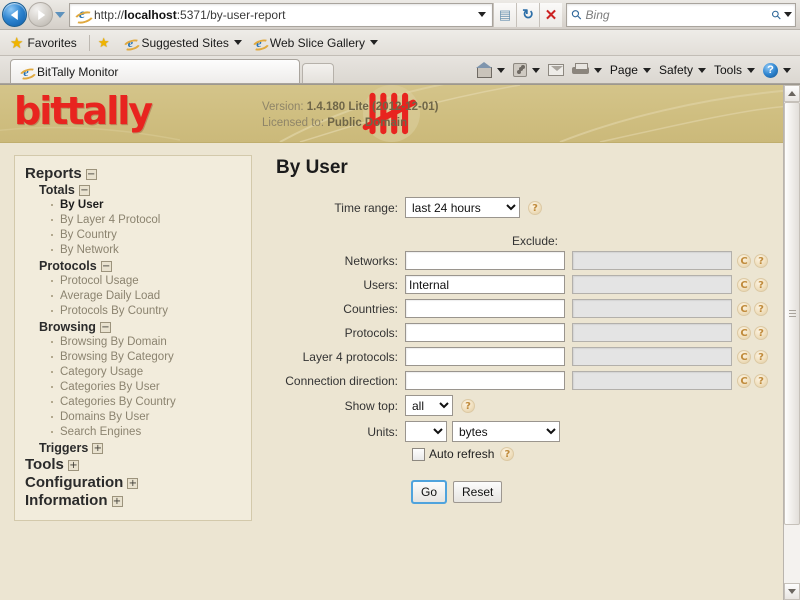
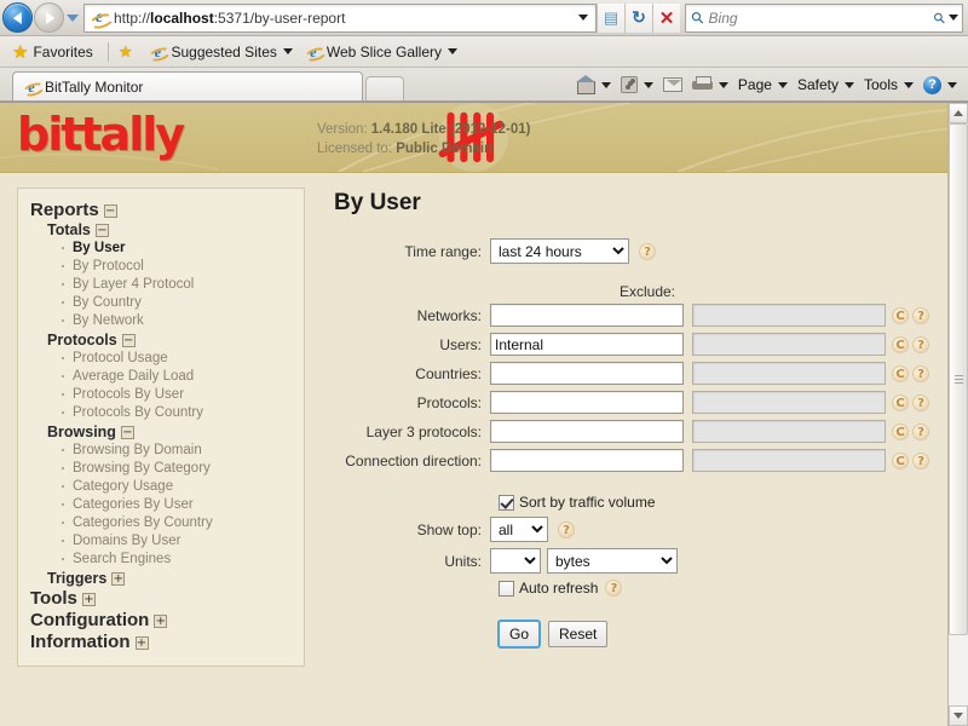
  http://localhost:5371/by-user-report
  ▤
  ↻
  ✕
  Bing
  ★
  Favorites
  ★
  Suggested Sites
  Web Slice Gallery
  BitTally Monitor
  Page
  Safety
  Tools
  ?
  bittally
  Version: 1.4.180 Lite (2012-12-01)
  Licensed to: Public Domain
  Reports −
  Totals −
  By User
+ By Protocol
  By Layer 4 Protocol
  By Country
  By Network
  Protocols −
  Protocol Usage
  Average Daily Load
+ Protocols By User
  Protocols By Country
  Browsing −
  Browsing By Domain
  Browsing By Category
  Category Usage
  Categories By User
  Categories By Country
  Domains By User
  Search Engines
  Triggers +
  Tools +
  Configuration +
  Information +
  By User
  Time range:
  last 24 hours
  ?
  Exclude:
  Networks:
  C
  ?
  Users:
  Internal
  C
  ?
  Countries:
  C
  ?
  Protocols:
  C
  ?
- Layer 4 protocols:
+ Layer 3 protocols:
  C
  ?
  Connection direction:
  C
  ?
+ Sort by traffic volume
  Show top:
  all
  ?
  Units:
  bytes
  Auto refresh
  ?
  Go
  Reset
